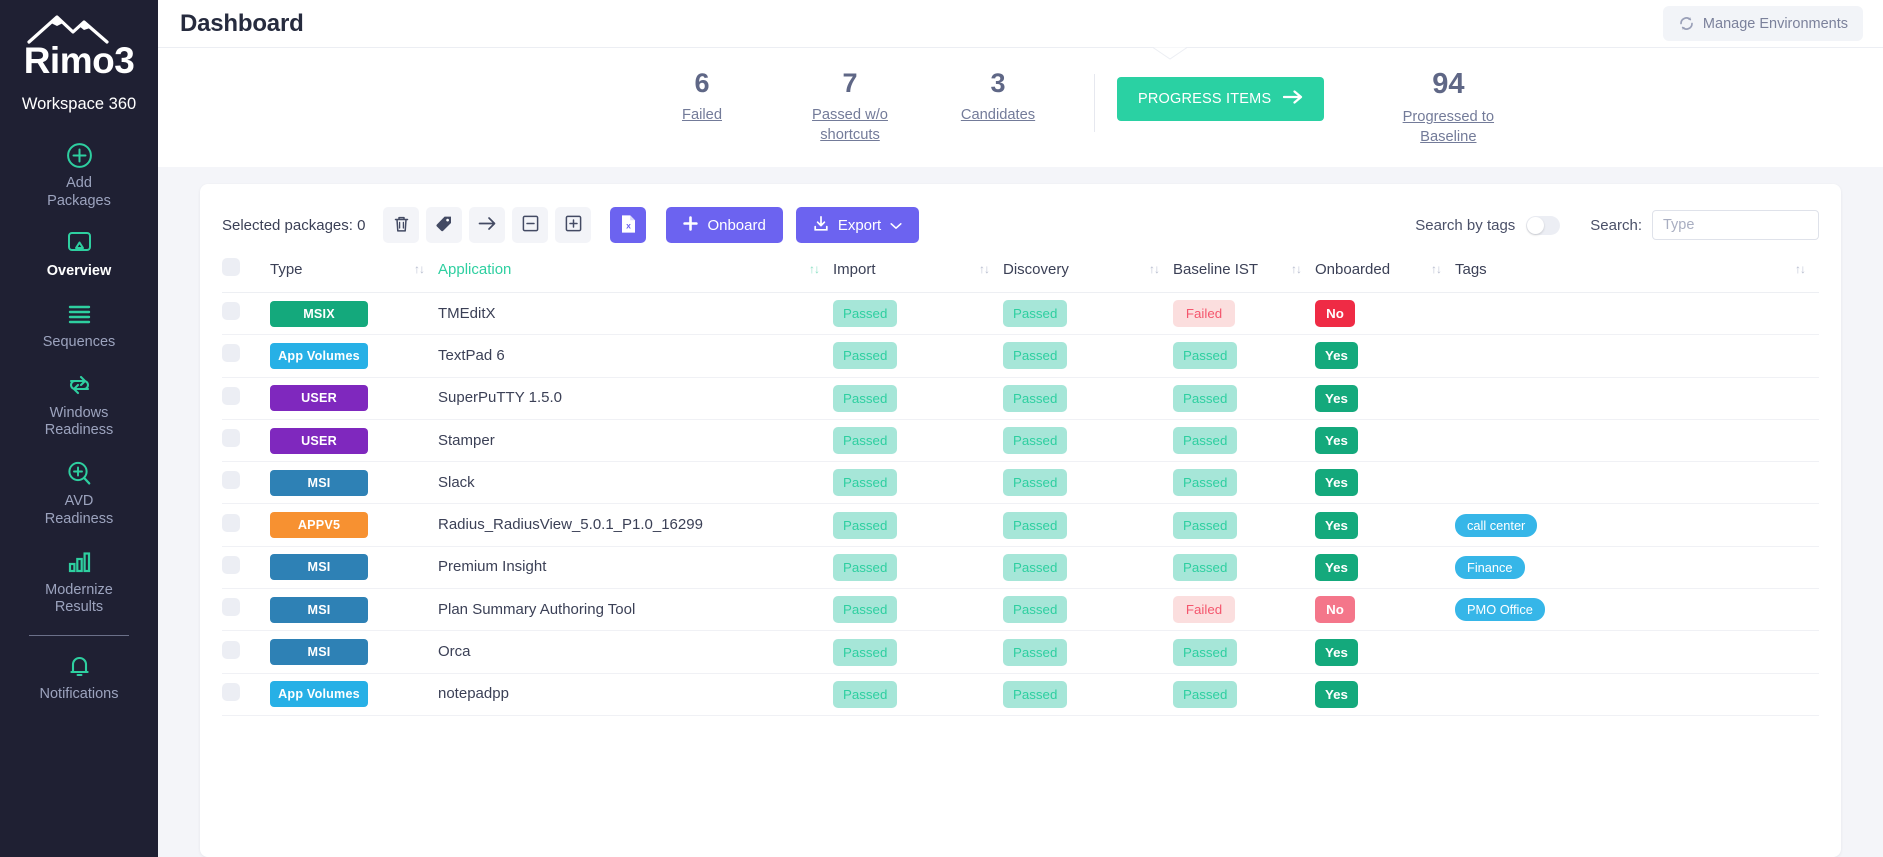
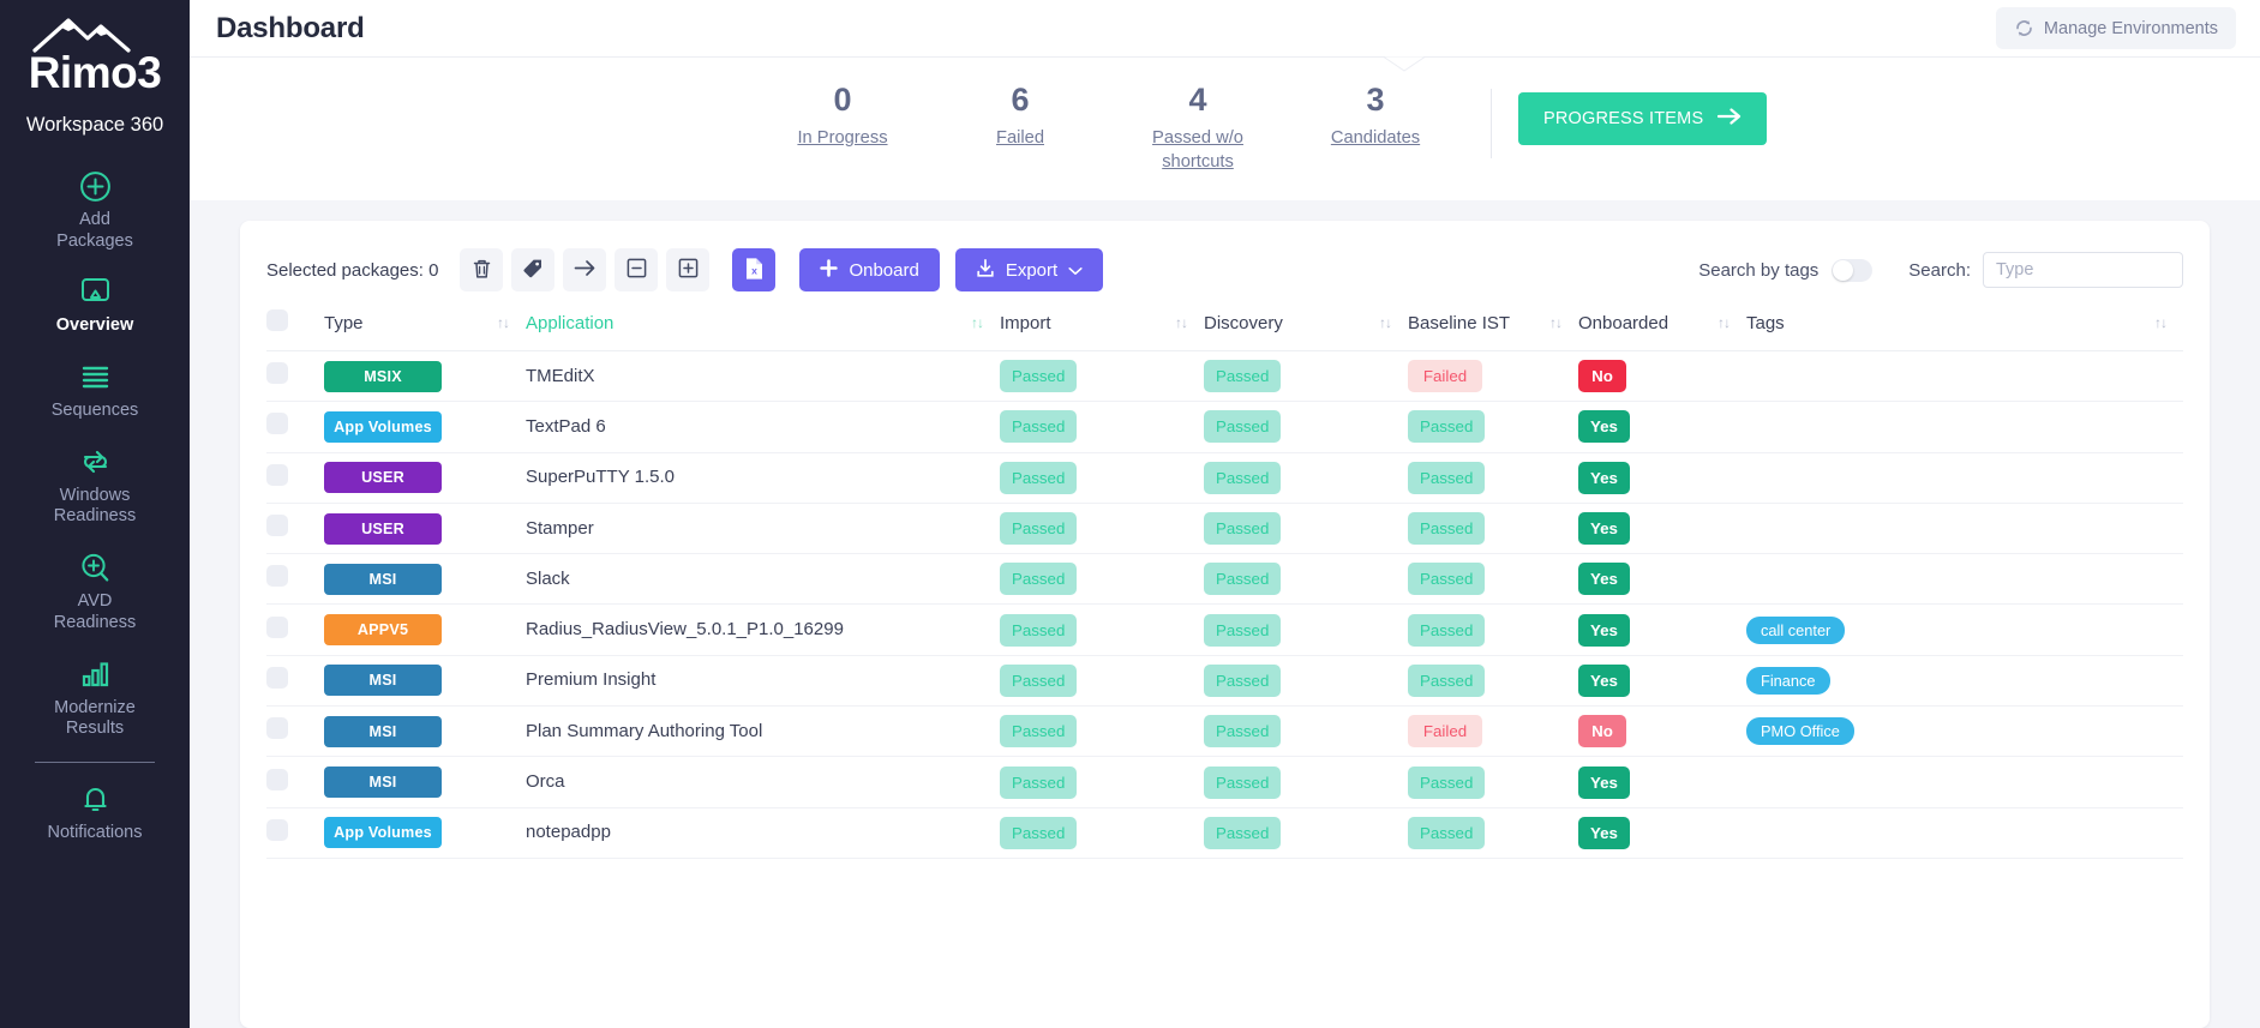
  Rimo3
  Workspace 360
  Add
  Packages
  Overview
  Sequences
  Windows
  Readiness
  AVD
  Readiness
  Modernize
  Results
  Notifications
  Dashboard
  Manage Environments
+ 0
+ In Progress
  6
  Failed
- 7
+ 4
  Passed w/o shortcuts
  3
  Candidates
  PROGRESS ITEMS
- 94
- Progressed to Baseline
  Selected packages: 0
  x
  Onboard
  Export
  Search by tags
  Search:
  Type
  	Type ↑↓	Application ↑↓	Import ↑↓	Discovery ↑↓	Baseline IST ↑↓	Onboarded ↑↓	Tags ↑↓
  	MSIX	TMEditX	Passed	Passed	Failed	No
  	App Volumes	TextPad 6	Passed	Passed	Passed	Yes
  	USER	SuperPuTTY 1.5.0	Passed	Passed	Passed	Yes
  	USER	Stamper	Passed	Passed	Passed	Yes
  	MSI	Slack	Passed	Passed	Passed	Yes
  	APPV5	Radius_RadiusView_5.0.1_P1.0_16299	Passed	Passed	Passed	Yes	call center
  	MSI	Premium Insight	Passed	Passed	Passed	Yes	Finance
  	MSI	Plan Summary Authoring Tool	Passed	Passed	Failed	No	PMO Office
  	MSI	Orca	Passed	Passed	Passed	Yes
  	App Volumes	notepadpp	Passed	Passed	Passed	Yes
